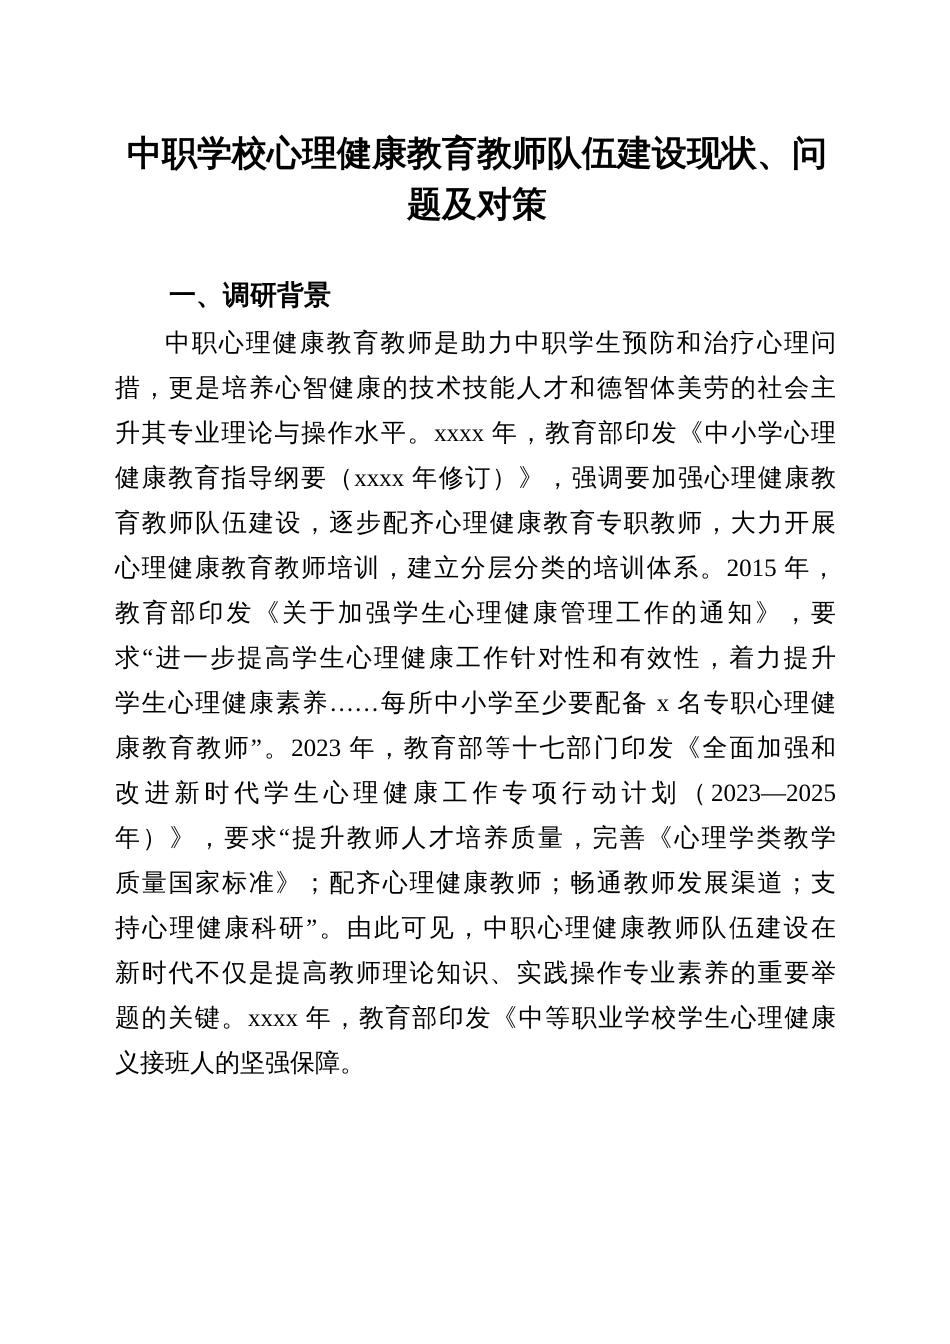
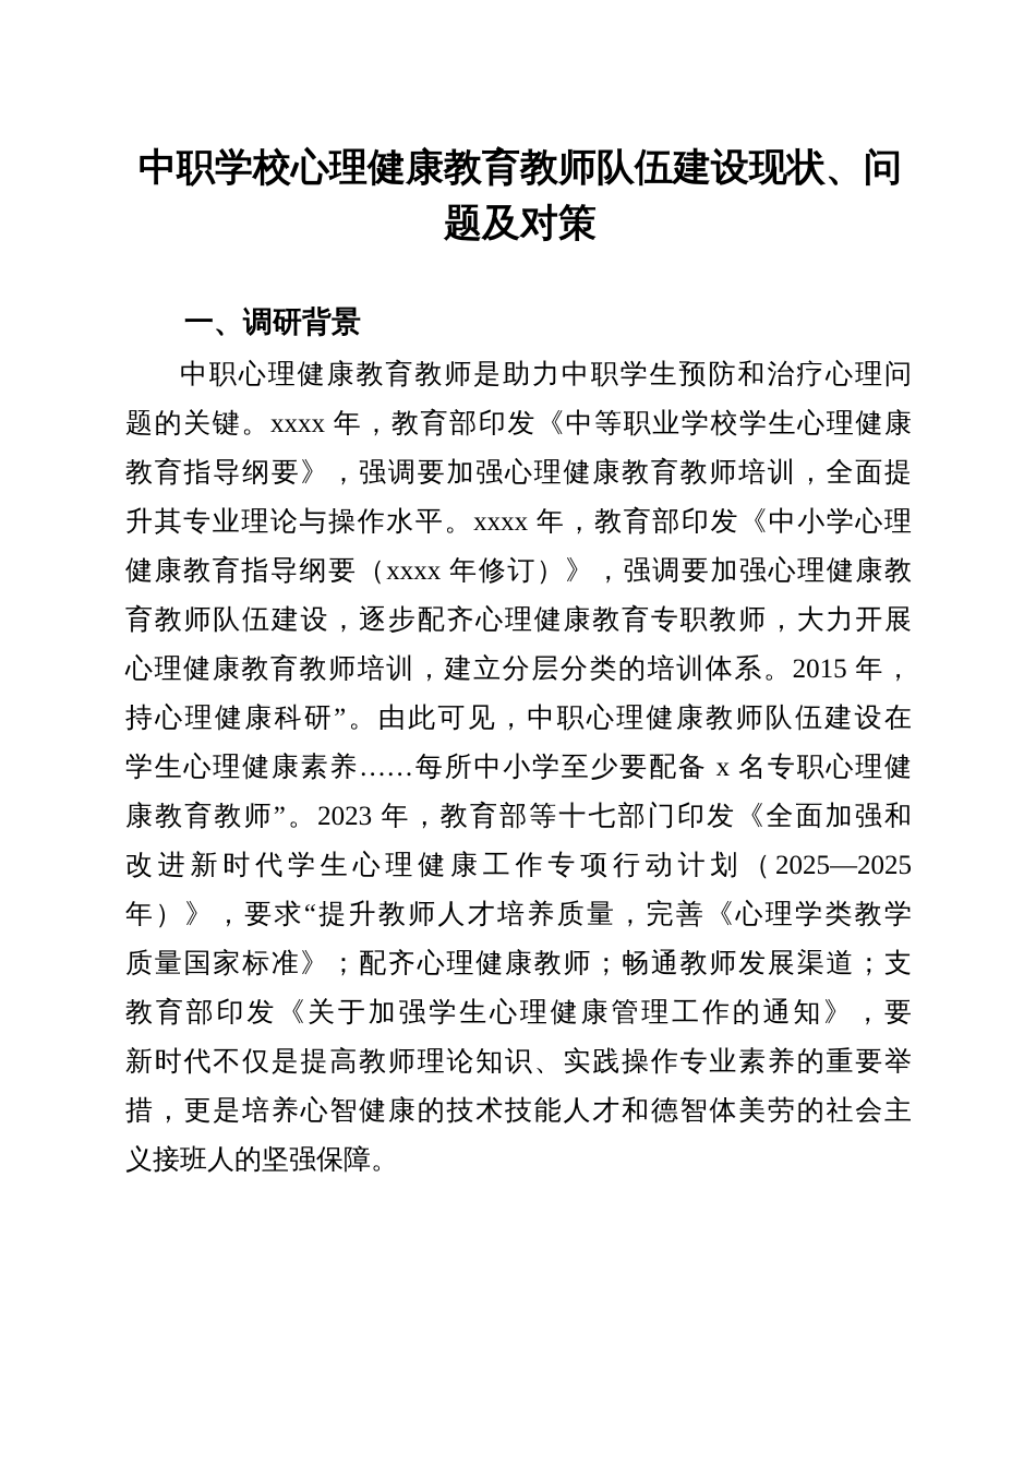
  中职学校心理健康教育教师队伍建设现状、问题及对策
  一、调研背景
  中职心理健康教育教师是助力中职学生预防和治疗心理问
- 措，更是培养心智健康的技术技能人才和德智体美劳的社会主
+ 题的关键。xxxx 年，教育部印发《中等职业学校学生心理健康
+ 教育指导纲要》，强调要加强心理健康教育教师培训，全面提
  升其专业理论与操作水平。xxxx 年，教育部印发《中小学心理
  健康教育指导纲要（xxxx 年修订）》，强调要加强心理健康教
  育教师队伍建设，逐步配齐心理健康教育专职教师，大力开展
  心理健康教育教师培训，建立分层分类的培训体系。2015 年，
- 教育部印发《关于加强学生心理健康管理工作的通知》，要
+ 持心理健康科研”。由此可见，中职心理健康教师队伍建设在
- 求“进一步提高学生心理健康工作针对性和有效性，着力提升
  学生心理健康素养……每所中小学至少要配备 x 名专职心理健
  康教育教师”。2023 年，教育部等十七部门印发《全面加强和
- 改进新时代学生心理健康工作专项行动计划（2023—2025
+ 改进新时代学生心理健康工作专项行动计划（2025—2025
  年）》，要求“提升教师人才培养质量，完善《心理学类教学
  质量国家标准》；配齐心理健康教师；畅通教师发展渠道；支
- 持心理健康科研”。由此可见，中职心理健康教师队伍建设在
+ 教育部印发《关于加强学生心理健康管理工作的通知》，要
  新时代不仅是提高教师理论知识、实践操作专业素养的重要举
- 题的关键。xxxx 年，教育部印发《中等职业学校学生心理健康
+ 措，更是培养心智健康的技术技能人才和德智体美劳的社会主
  义接班人的坚强保障。
